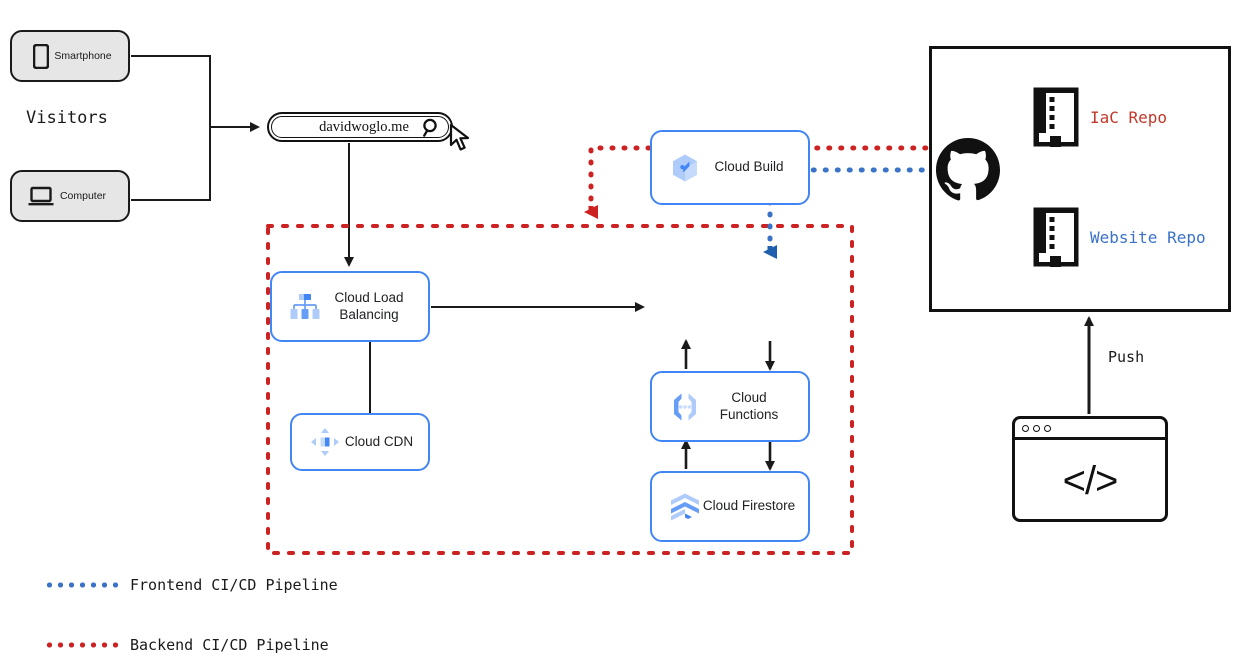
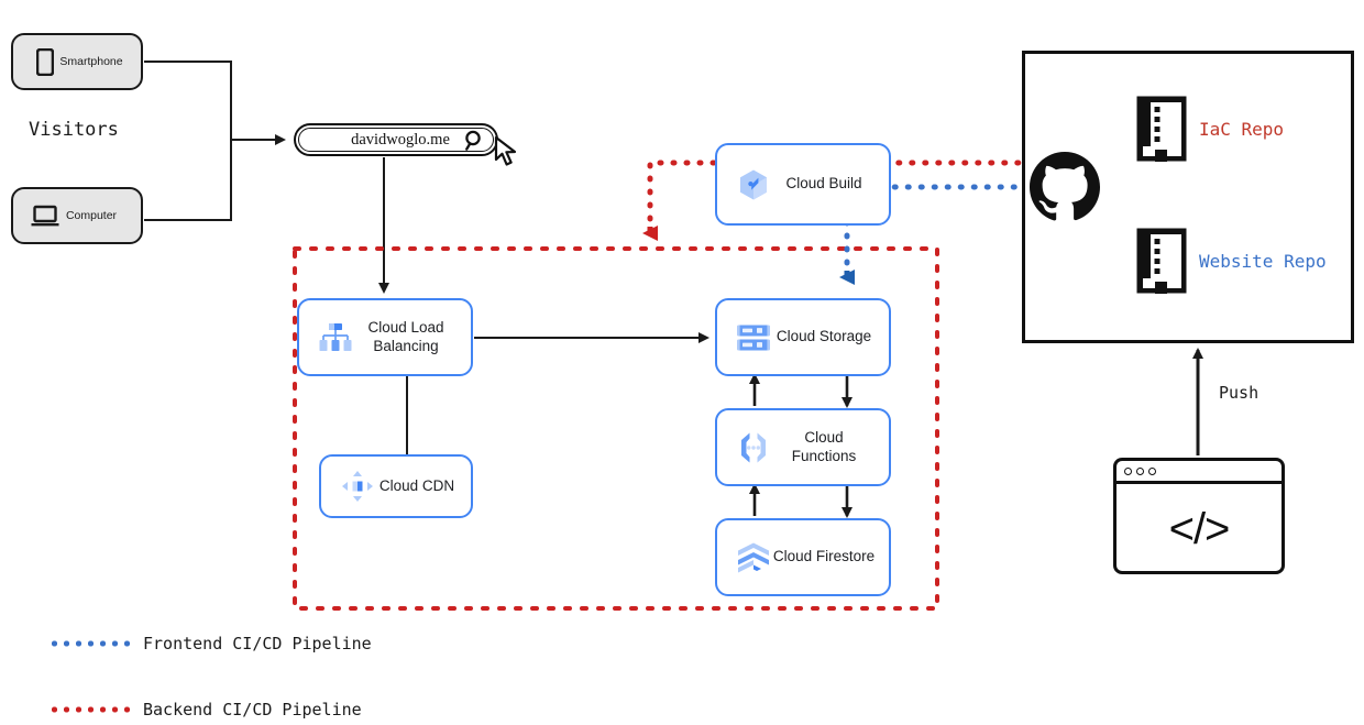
  Visitors
  Smartphone
  Computer
  davidwoglo.me
  Cloud Build
  Cloud Load Balancing
  Cloud CDN
+ Cloud Storage
  Cloud Functions
  Cloud Firestore
  IaC Repo
  Website Repo
  Push
  </>
  Frontend CI/CD Pipeline
  Backend CI/CD Pipeline
